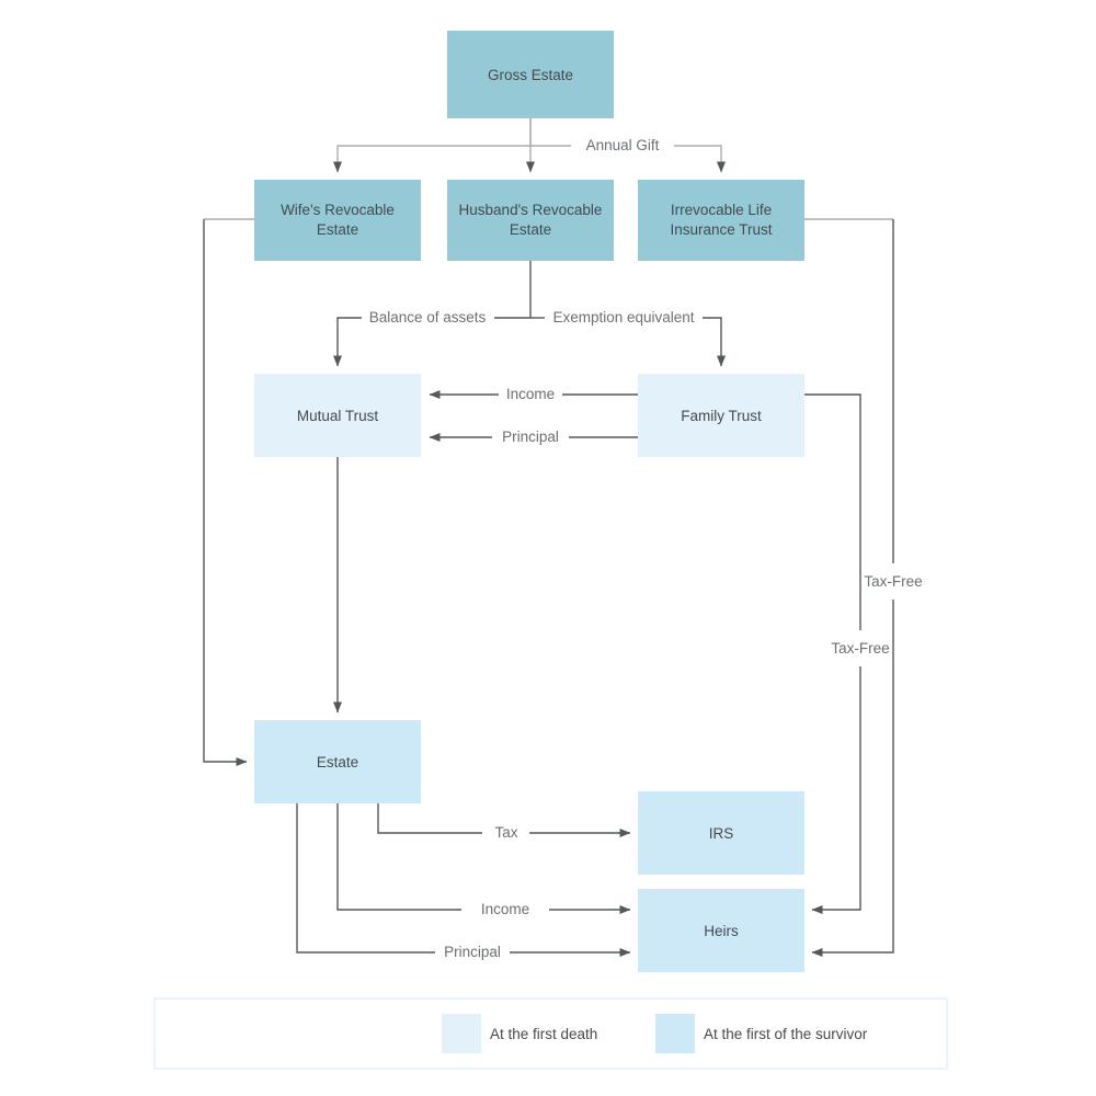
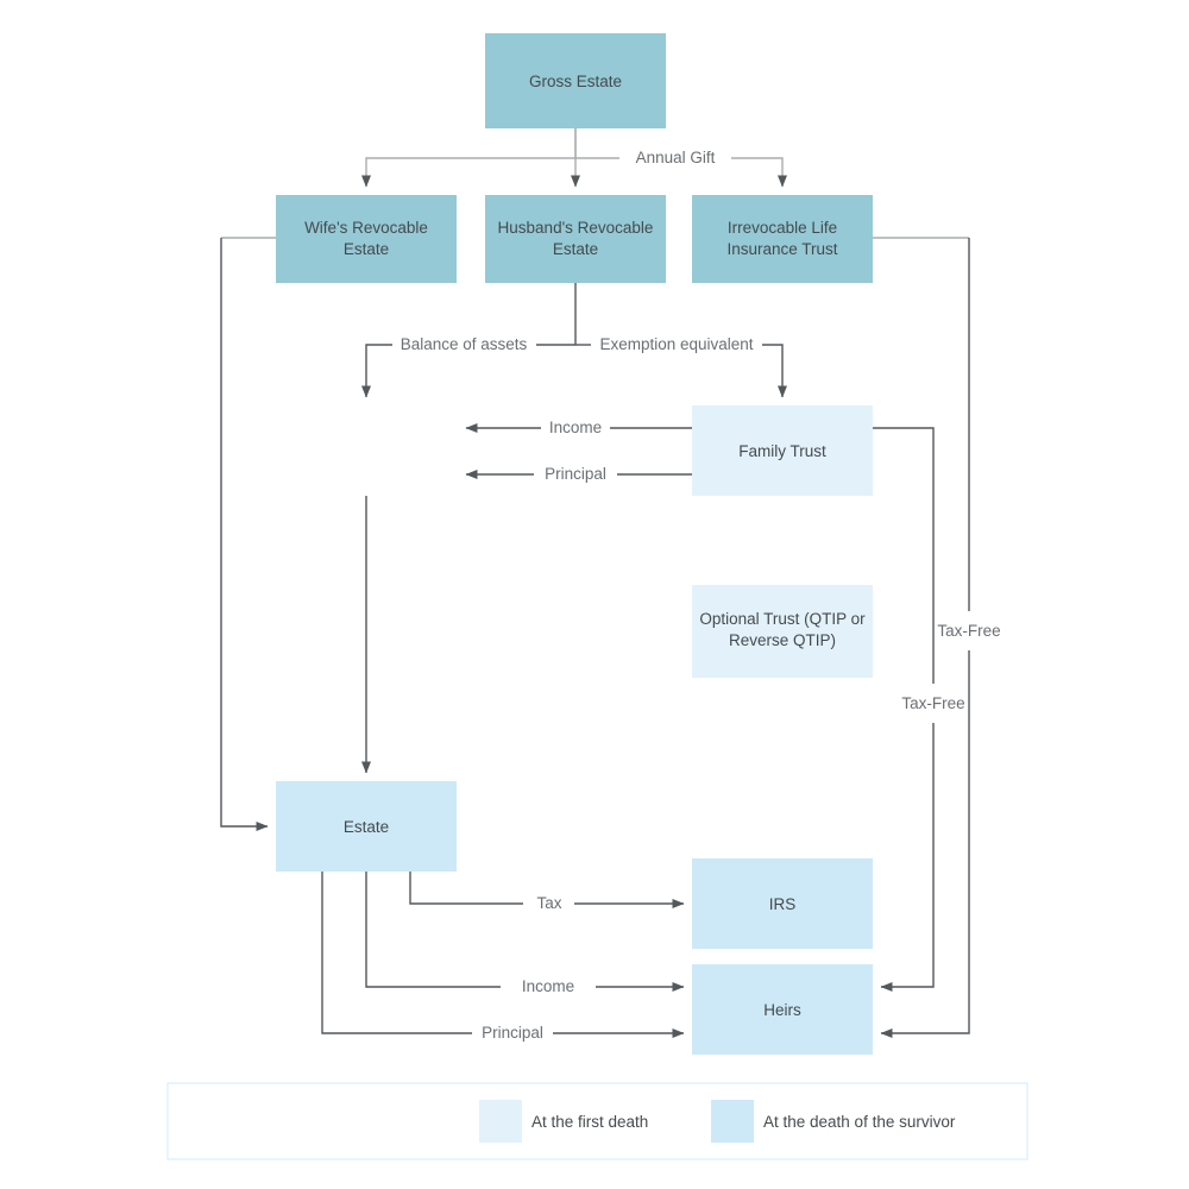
  Annual Gift
  Balance of assets
  Exemption equivalent
  Income
  Principal
  Tax
  Income
  Principal
  Tax-Free
  Tax-Free
  Gross Estate
  Wife's Revocable
  Estate
  Husband's Revocable
  Estate
  Irrevocable Life
  Insurance Trust
- Mutual Trust
  Family Trust
+ Optional Trust (QTIP or
+ Reverse QTIP)
  Estate
  IRS
  Heirs
  At the first death
- At the first of the survivor
+ At the death of the survivor
